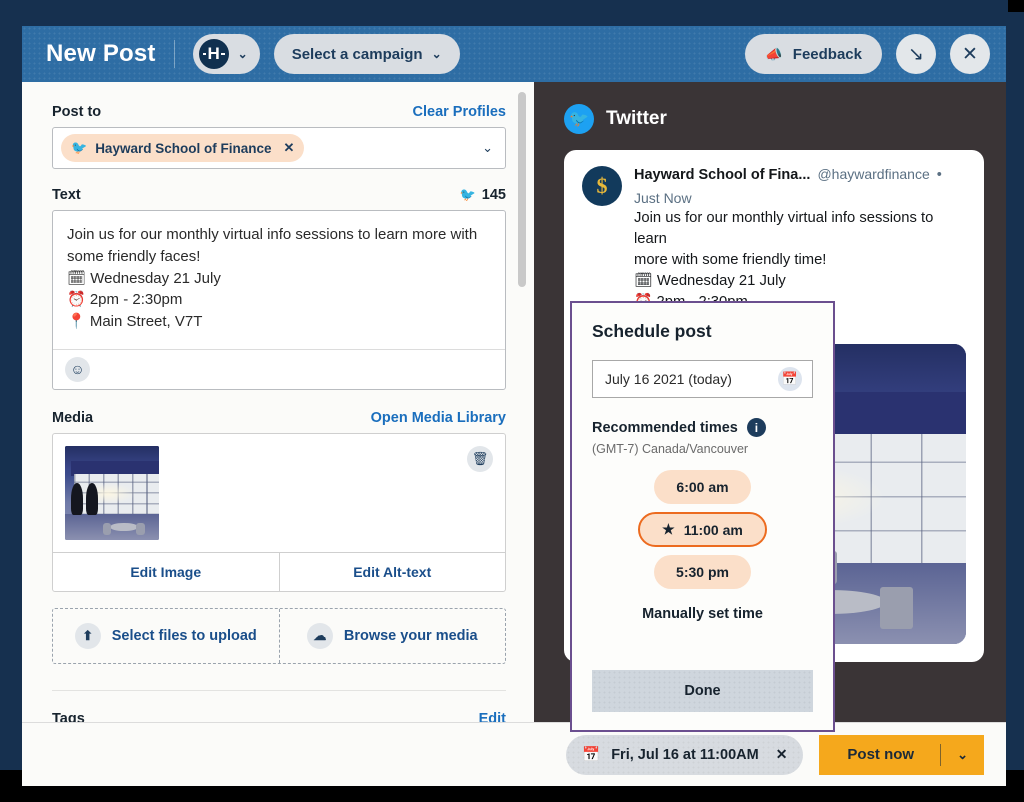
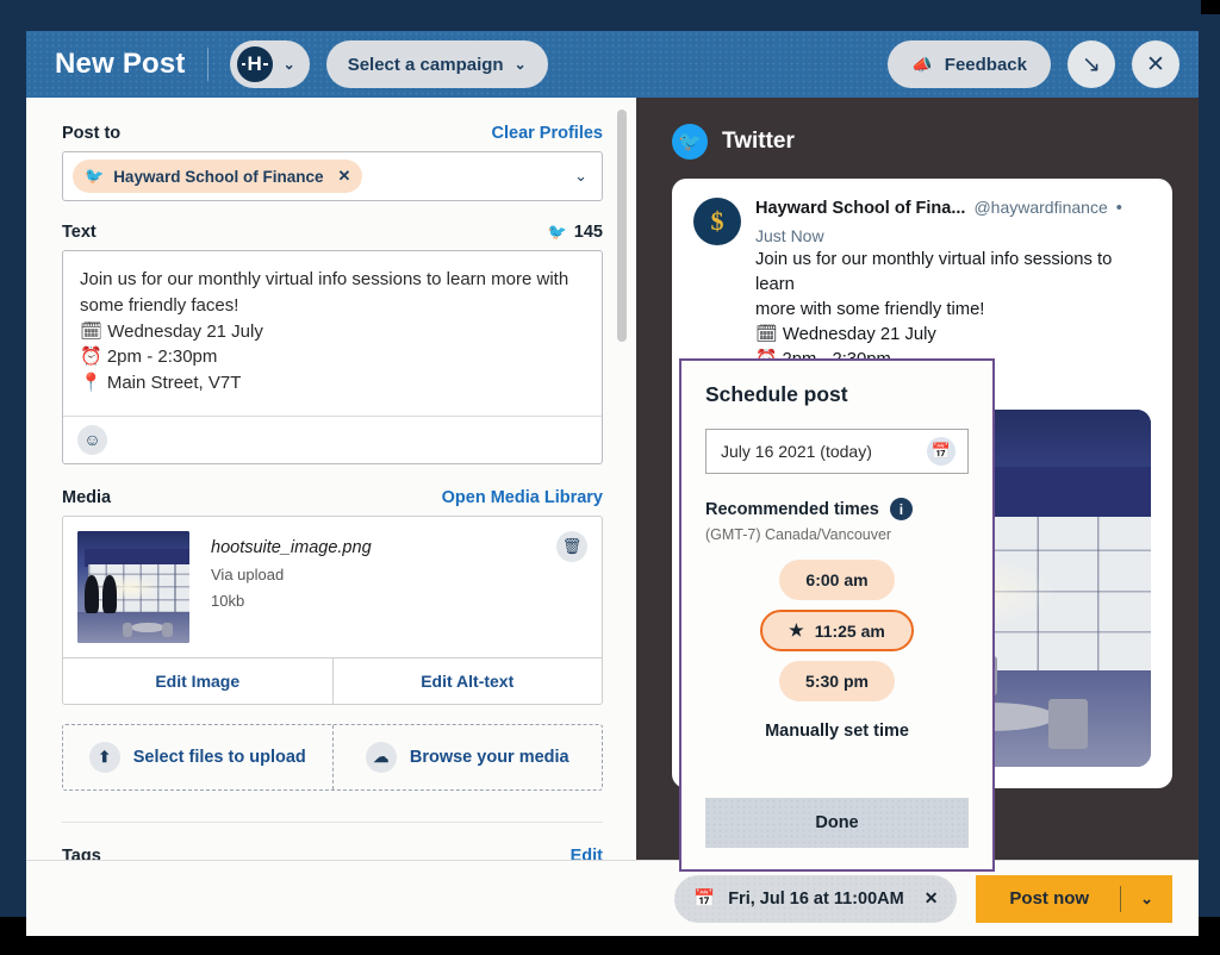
  H
  ⌄
  Select a campaign
  ⌄
  📣
  Feedback
  ↘
  ✕
  Post to
  Clear Profiles
  🐦
  Hayward School of Finance
  ✕
  ⌄
  Text
  🐦
  145
  Join us for our monthly virtual info sessions to learn more with
  some friendly faces!
  🗓 Wednesday 21 July
  ⏰ 2pm - 2:30pm
  📍 Main Street, V7T
  ☺
  Media
  Open Media Library
+ hootsuite_image.png
+ Via upload
+ 10kb
  🗑
  Edit Image
  Edit Alt-text
  ⬆
  Select files to upload
  ☁
  Browse your media
  Tags
  Edit
  🐦
  Twitter
  $
  Hayward School of Fina...
  @haywardfinance
  •
  Just Now
  Join us for our monthly virtual info sessions to learn
  more with some friendly time!
  🗓 Wednesday 21 July
  Post now
  ⌄
  Schedule post
  July 16 2021 (today)
  📅
  Recommended times
  i
  (GMT-7) Canada/Vancouver
  6:00 am
  ★
- 11:00 am
+ 11:25 am
  5:30 pm
  Manually set time
